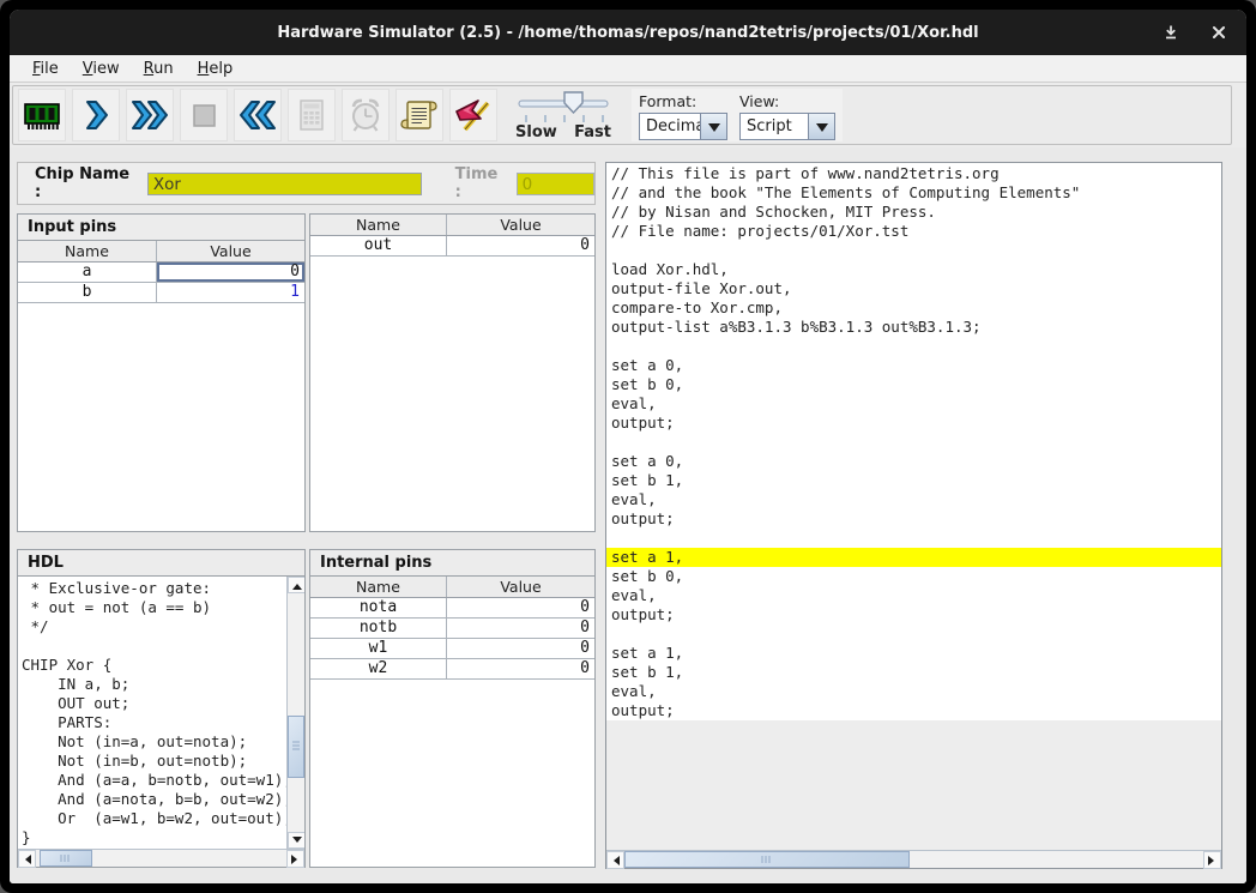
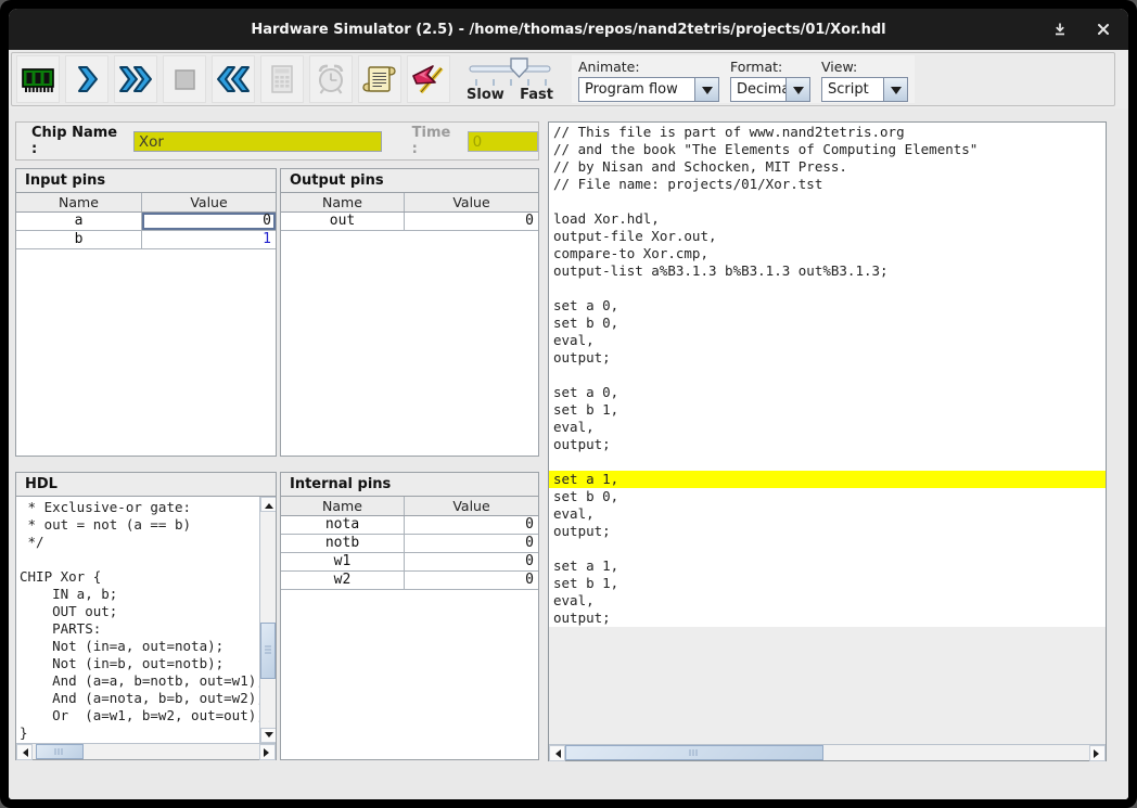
  Hardware Simulator (2.5) - /home/thomas/repos/nand2tetris/projects/01/Xor.hdl
- File
- View
- Run
- Help
  Slow
  Fast
+ Animate:
+ Program flow
  Format:
  Decim
  View:
  Script
  Chip Name :
  Xor
  Time :
  0
  Input pins
  Name
  Value
  a
  0
  b
  1
+ Output pins
  Name
  Value
  out
  0
  HDL
  * Exclusive-or gate:
  * out = not (a == b)
  */
  CHIP Xor {
  IN a, b;
  OUT out;
  PARTS:
  Not (in=a, out=nota);
  Not (in=b, out=notb);
  And (a=a, b=notb, out=w1)
  And (a=nota, b=b, out=w2)
  Or (a=w1, b=w2, out=out)
  }
  Internal pins
  Name
  Value
  nota
  0
  notb
  0
  w1
  0
  w2
  0
  // This file is part of www.nand2tetris.org
  // and the book "The Elements of Computing Elements"
  // by Nisan and Schocken, MIT Press.
  // File name: projects/01/Xor.tst
  load Xor.hdl,
  output-file Xor.out,
  compare-to Xor.cmp,
  output-list a%B3.1.3 b%B3.1.3 out%B3.1.3;
  set a 0,
  set b 0,
  eval,
  output;
  set a 0,
  set b 1,
  eval,
  output;
  set a 1,
  set b 0,
  eval,
  output;
  set a 1,
  set b 1,
  eval,
  output;
